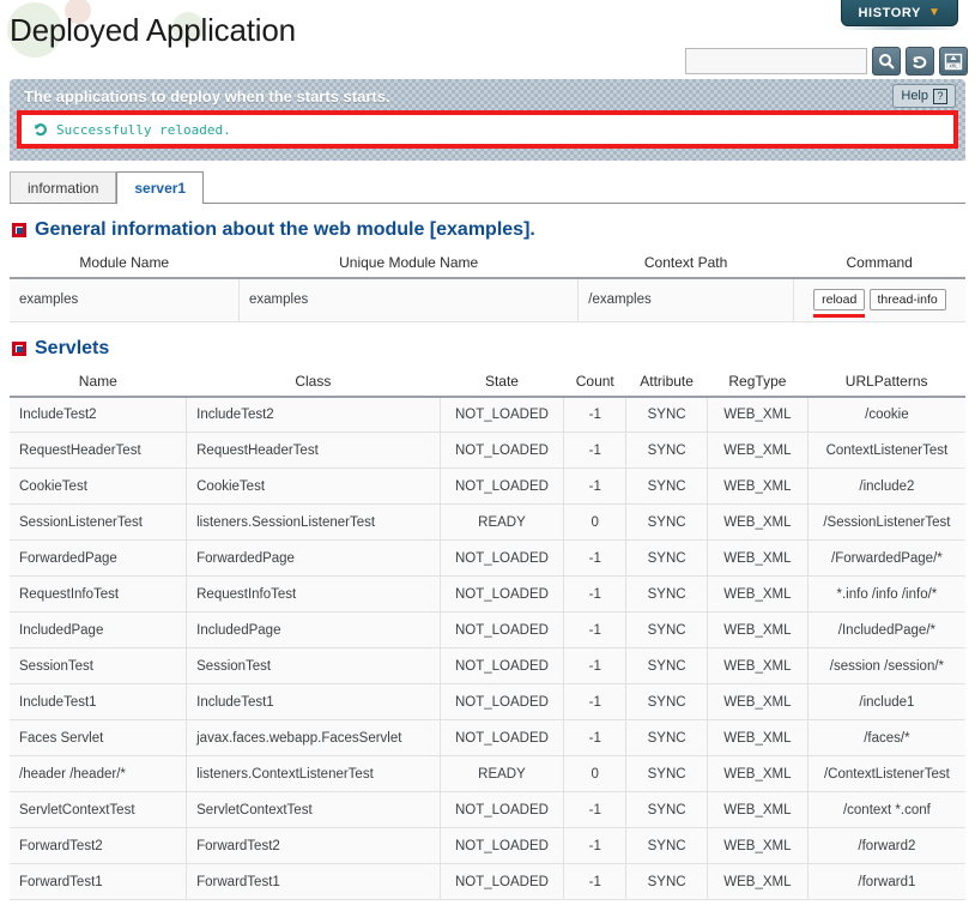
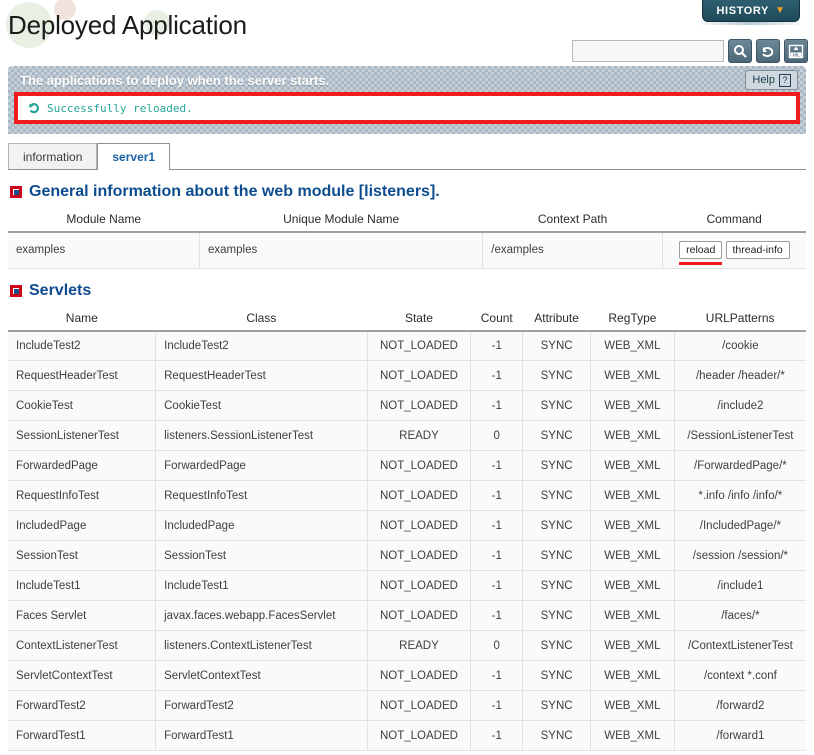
  Deployed Application
  HISTORY
  ▼
- The applications to deploy when the starts starts.
+ The applications to deploy when the server starts.
  Help
  ?
  Successfully reloaded.
  information
  server1
- General information about the web module [examples].
+ General information about the web module [listeners].
  Module Name	Unique Module Name	Context Path	Command
  examples	examples	/examples	reload thread-info
  Servlets
  Name	Class	State	Count	Attribute	RegType	URLPatterns
  IncludeTest2	IncludeTest2	NOT_LOADED	-1	SYNC	WEB_XML	/cookie
- RequestHeaderTest	RequestHeaderTest	NOT_LOADED	-1	SYNC	WEB_XML	ContextListenerTest
+ RequestHeaderTest	RequestHeaderTest	NOT_LOADED	-1	SYNC	WEB_XML	/header /header/*
  CookieTest	CookieTest	NOT_LOADED	-1	SYNC	WEB_XML	/include2
  SessionListenerTest	listeners.SessionListenerTest	READY	0	SYNC	WEB_XML	/SessionListenerTest
  ForwardedPage	ForwardedPage	NOT_LOADED	-1	SYNC	WEB_XML	/ForwardedPage/*
  RequestInfoTest	RequestInfoTest	NOT_LOADED	-1	SYNC	WEB_XML	*.info /info /info/*
  IncludedPage	IncludedPage	NOT_LOADED	-1	SYNC	WEB_XML	/IncludedPage/*
  SessionTest	SessionTest	NOT_LOADED	-1	SYNC	WEB_XML	/session /session/*
  IncludeTest1	IncludeTest1	NOT_LOADED	-1	SYNC	WEB_XML	/include1
  Faces Servlet	javax.faces.webapp.FacesServlet	NOT_LOADED	-1	SYNC	WEB_XML	/faces/*
- /header /header/*	listeners.ContextListenerTest	READY	0	SYNC	WEB_XML	/ContextListenerTest
+ ContextListenerTest	listeners.ContextListenerTest	READY	0	SYNC	WEB_XML	/ContextListenerTest
  ServletContextTest	ServletContextTest	NOT_LOADED	-1	SYNC	WEB_XML	/context *.conf
  ForwardTest2	ForwardTest2	NOT_LOADED	-1	SYNC	WEB_XML	/forward2
  ForwardTest1	ForwardTest1	NOT_LOADED	-1	SYNC	WEB_XML	/forward1
